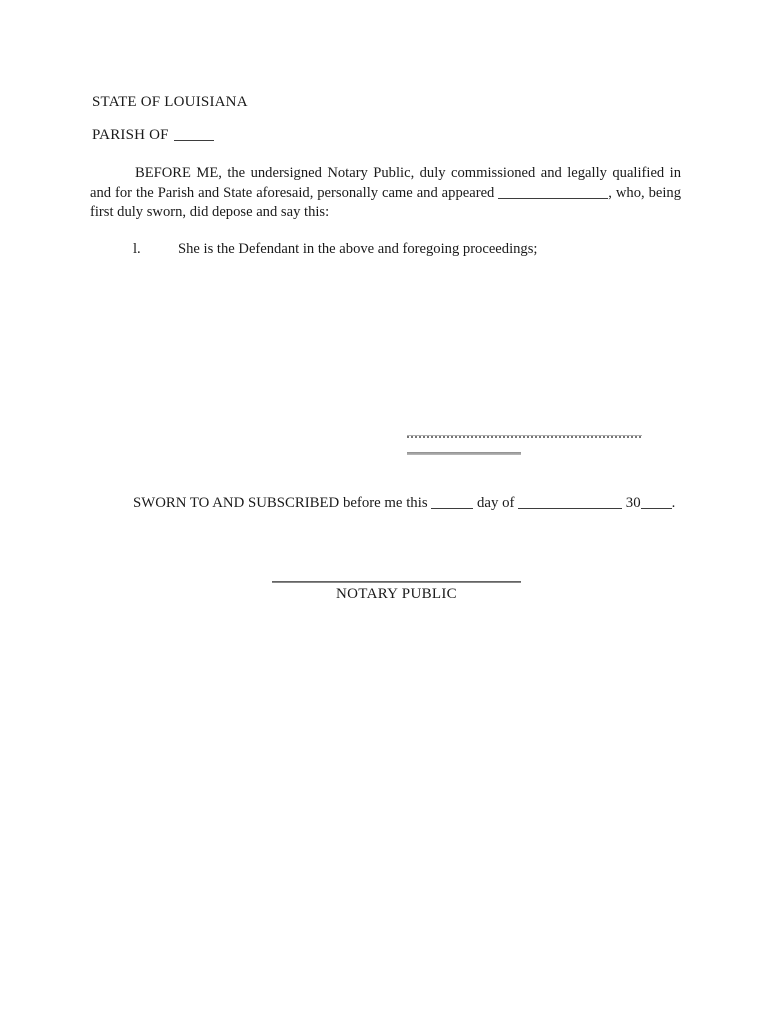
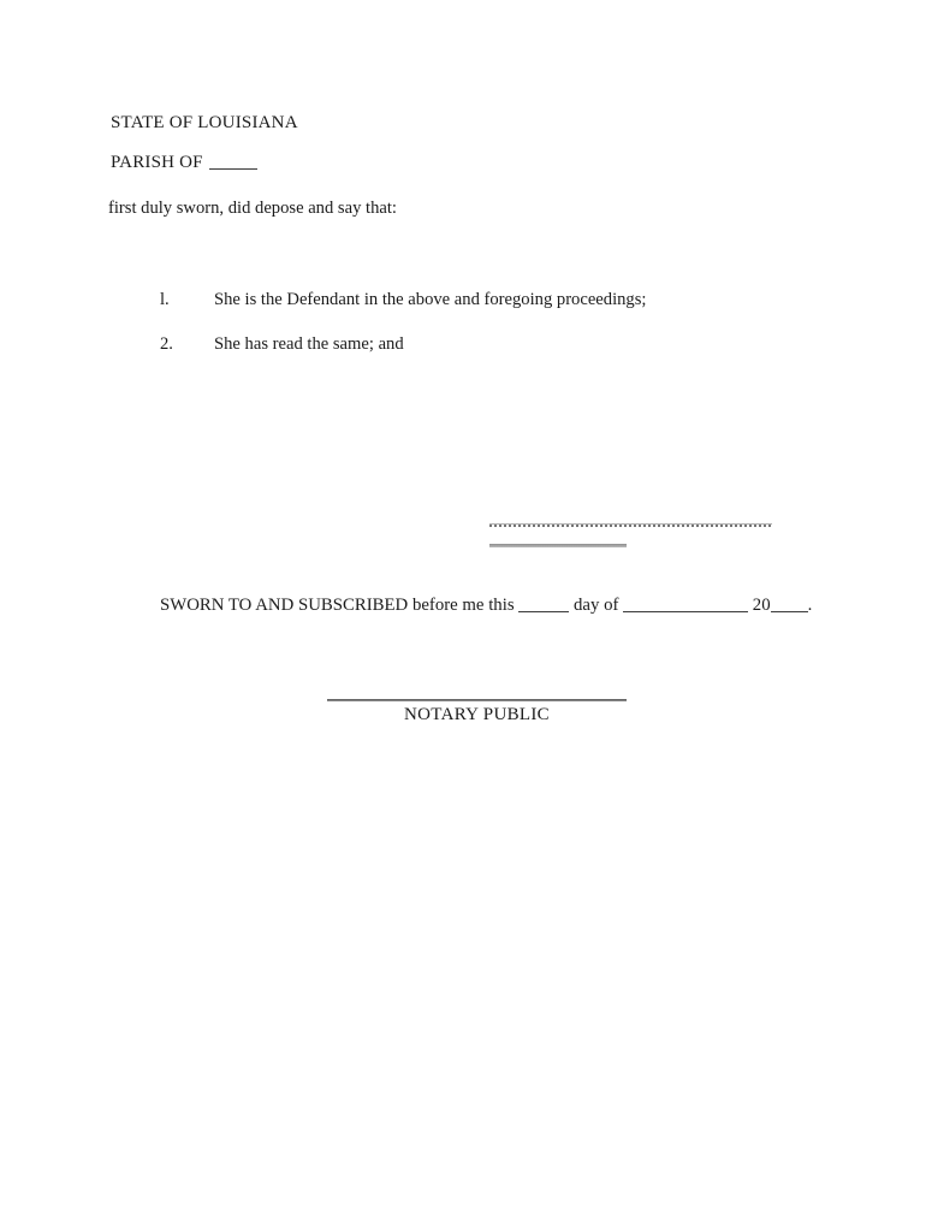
  STATE OF LOUISIANA
  PARISH OF
- BEFORE ME, the undersigned Notary Public, duly commissioned and legally qualified in
- and for the Parish and State aforesaid, personally came and appeared , who, being
- first duly sworn, did depose and say this:
+ first duly sworn, did depose and say that:
  l.
  She is the Defendant in the above and foregoing proceedings;
+ 2.
+ She has read the same; and
- SWORN TO AND SUBSCRIBED before me this day of 30 .
+ SWORN TO AND SUBSCRIBED before me this day of 20 .
  NOTARY PUBLIC
